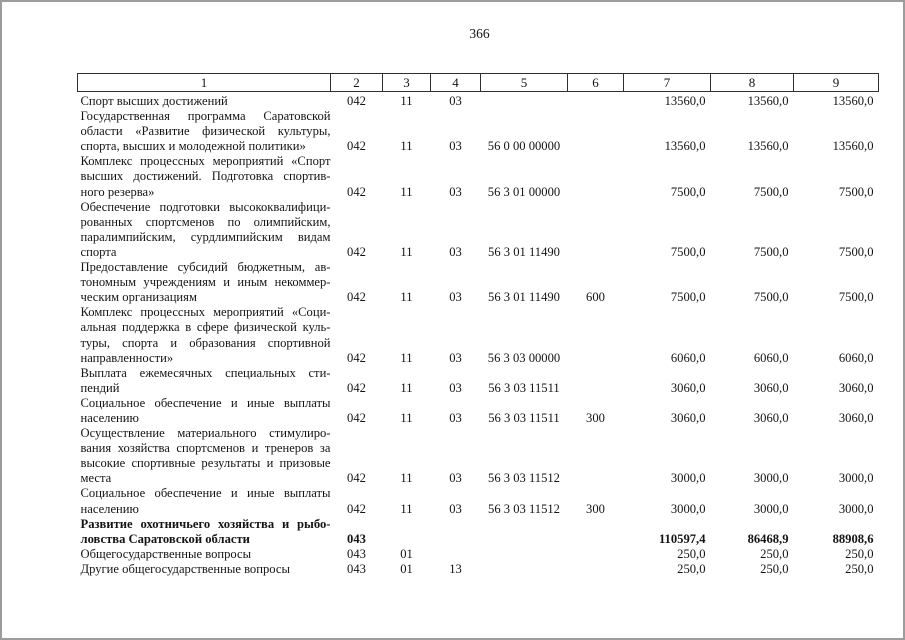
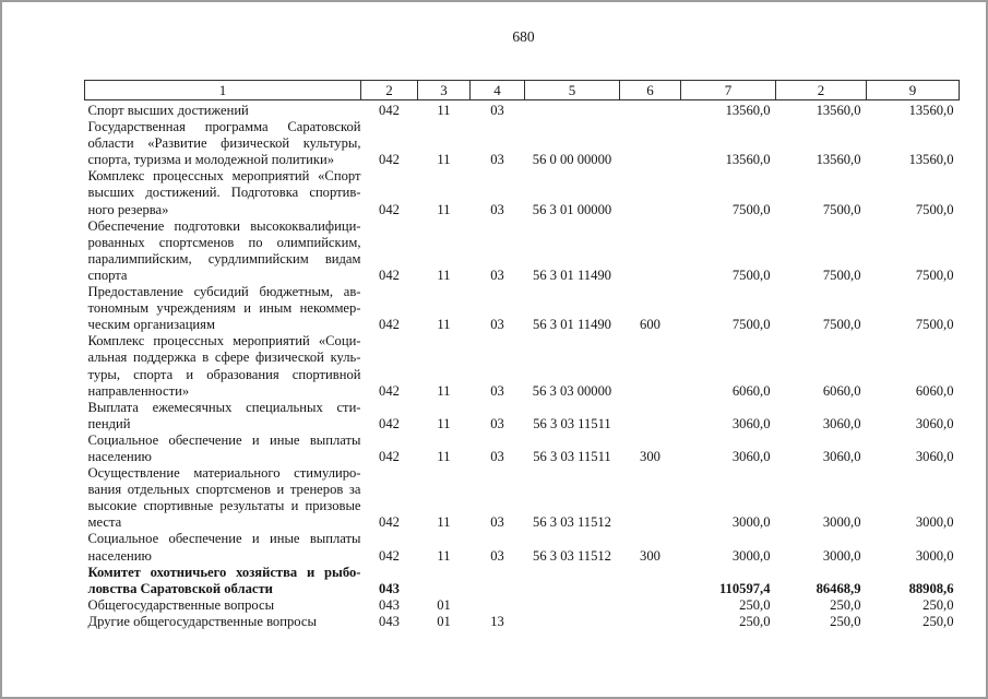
- 366
+ 680
- 1	2	3	4	5	6	7	8	9
+ 1	2	3	4	5	6	7	2	9
  Спорт высших достижений	042	11	03			13560,0	13560,0	13560,0
- Государственная программа Саратовскойобласти «Развитие физической культуры,спорта, высших и молодежной политики»	042	11	03	56 0 00 00000		13560,0	13560,0	13560,0
+ Государственная программа Саратовскойобласти «Развитие физической культуры,спорта, туризма и молодежной политики»	042	11	03	56 0 00 00000		13560,0	13560,0	13560,0
  Комплекс процессных мероприятий «Спортвысших достижений. Подготовка спортив-ного резерва»	042	11	03	56 3 01 00000		7500,0	7500,0	7500,0
  Обеспечение подготовки высококвалифици-рованных спортсменов по олимпийским,паралимпийским, сурдлимпийским видамспорта	042	11	03	56 3 01 11490		7500,0	7500,0	7500,0
  Предоставление субсидий бюджетным, ав-тономным учреждениям и иным некоммер-ческим организациям	042	11	03	56 3 01 11490	600	7500,0	7500,0	7500,0
  Комплекс процессных мероприятий «Соци-альная поддержка в сфере физической куль-туры, спорта и образования спортивнойнаправленности»	042	11	03	56 3 03 00000		6060,0	6060,0	6060,0
  Выплата ежемесячных специальных сти-пендий	042	11	03	56 3 03 11511		3060,0	3060,0	3060,0
  Социальное обеспечение и иные выплатынаселению	042	11	03	56 3 03 11511	300	3060,0	3060,0	3060,0
- Осуществление материального стимулиро-вания хозяйства спортсменов и тренеров завысокие спортивные результаты и призовыеместа	042	11	03	56 3 03 11512		3000,0	3000,0	3000,0
+ Осуществление материального стимулиро-вания отдельных спортсменов и тренеров завысокие спортивные результаты и призовыеместа	042	11	03	56 3 03 11512		3000,0	3000,0	3000,0
  Социальное обеспечение и иные выплатынаселению	042	11	03	56 3 03 11512	300	3000,0	3000,0	3000,0
- Развитие охотничьего хозяйства и рыбо-ловства Саратовской области	043					110597,4	86468,9	88908,6
+ Комитет охотничьего хозяйства и рыбо-ловства Саратовской области	043					110597,4	86468,9	88908,6
  Общегосударственные вопросы	043	01				250,0	250,0	250,0
  Другие общегосударственные вопросы	043	01	13			250,0	250,0	250,0
